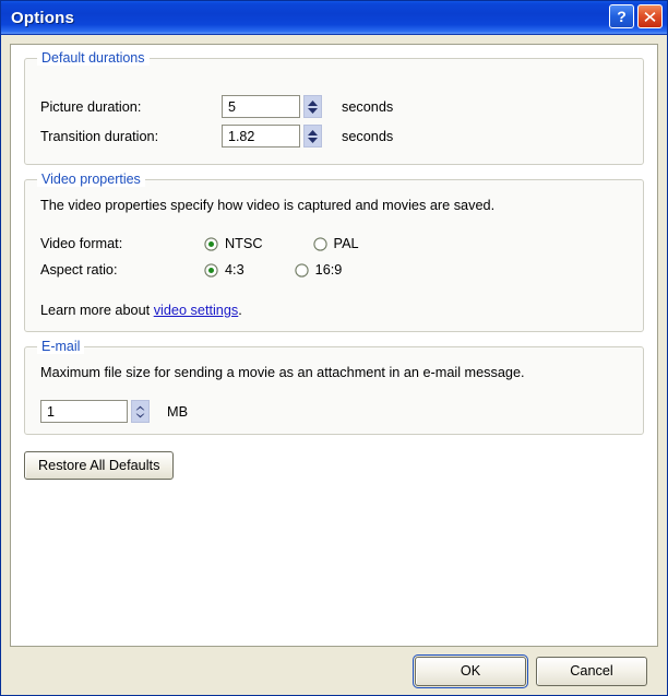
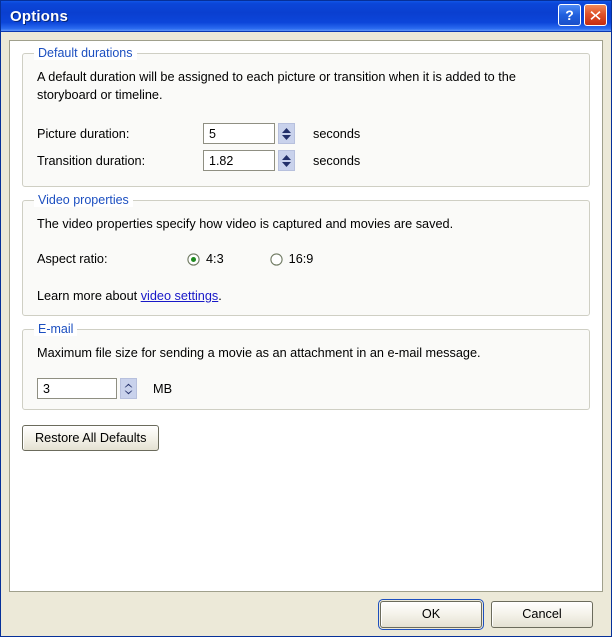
  Options
  ?
  Default durations
+ A default duration will be assigned to each picture or transition when it is added to the storyboard or timeline.
  Picture duration:
  5
  seconds
  Transition duration:
  1.82
  seconds
  Video properties
  The video properties specify how video is captured and movies are saved.
- Video format:
- NTSC
- PAL
  Aspect ratio:
  4:3
  16:9
  Learn more about video settings.
  E-mail
  Maximum file size for sending a movie as an attachment in an e-mail message.
- 1
+ 3
  MB
  Restore All Defaults
  OK
  Cancel
